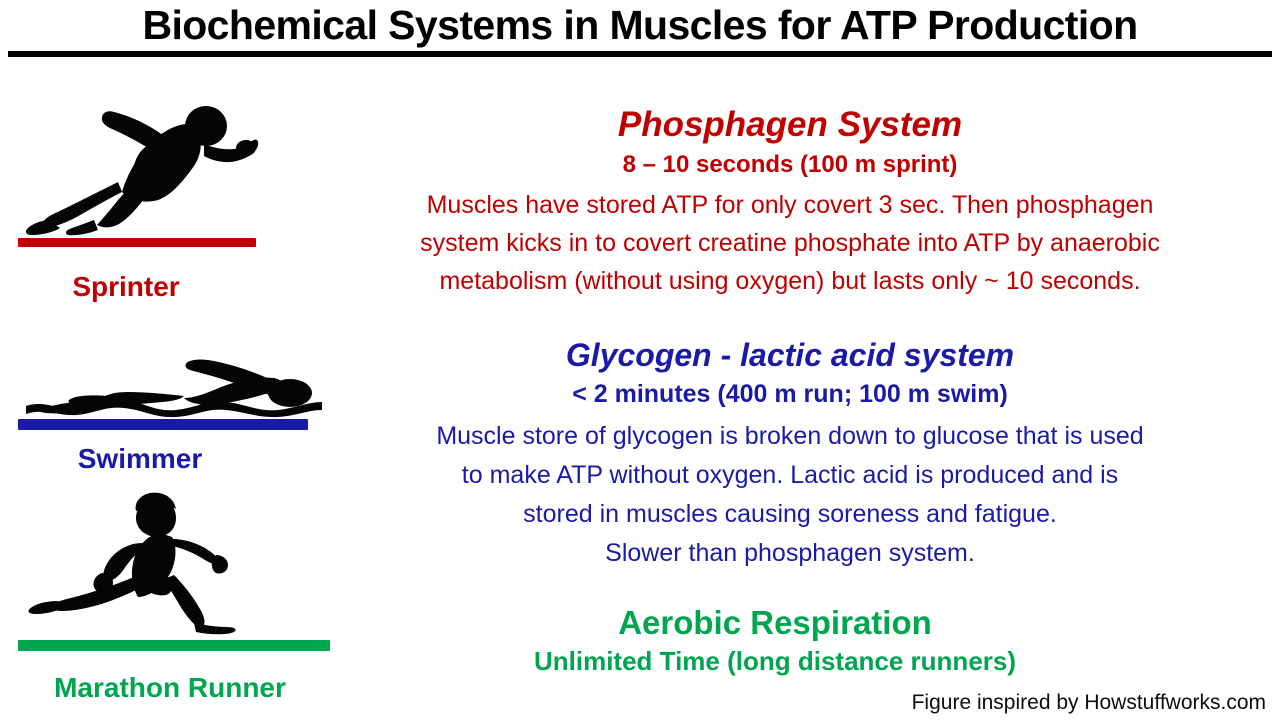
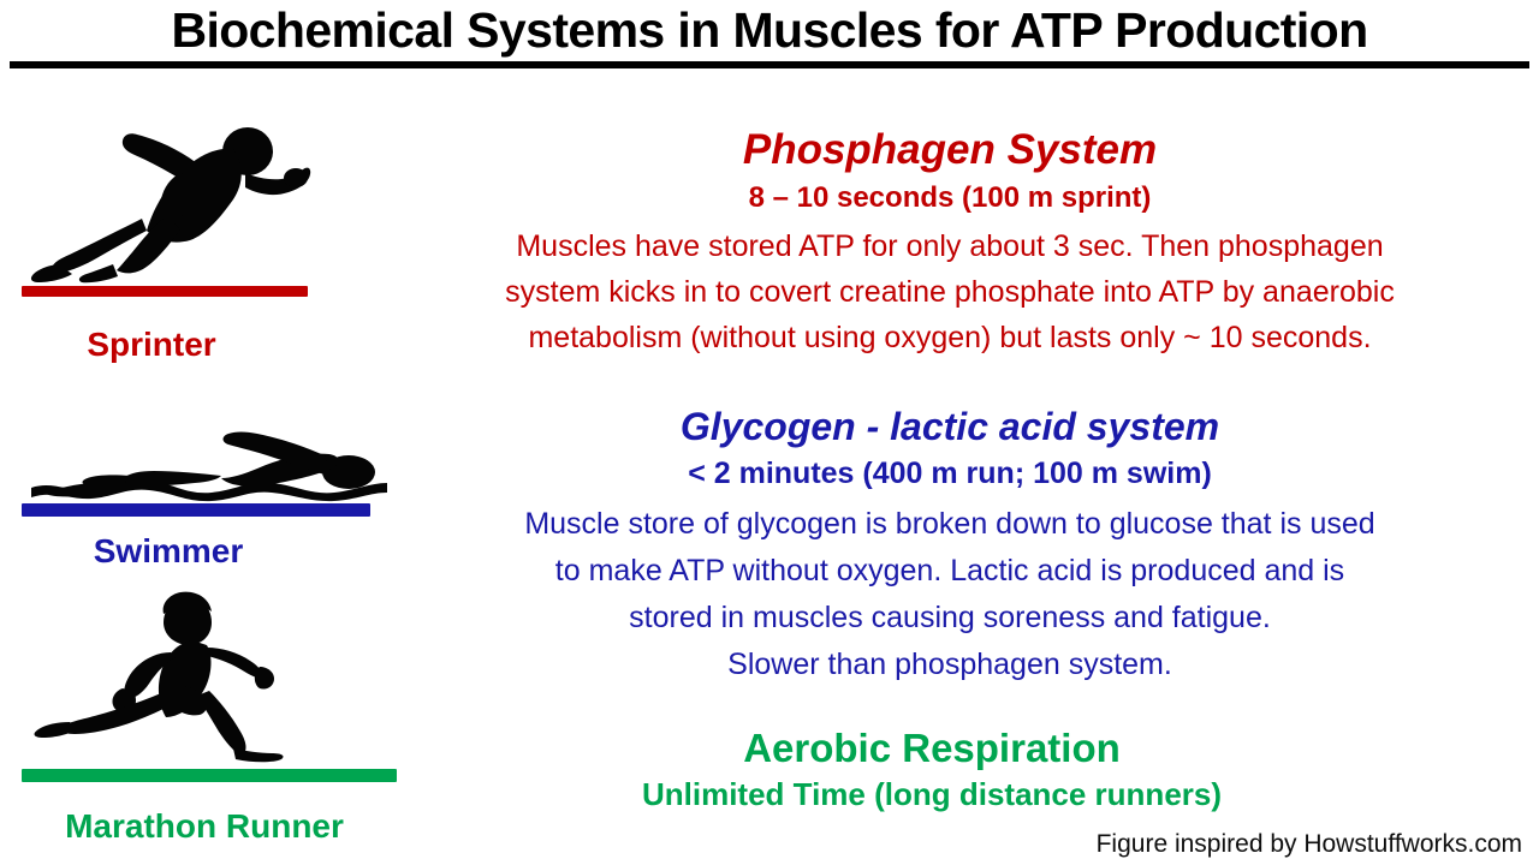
  Biochemical Systems in Muscles for ATP Production
  Sprinter
  Swimmer
  Marathon Runner
  Phosphagen System
  8 – 10 seconds (100 m sprint)
- Muscles have stored ATP for only covert 3 sec. Then phosphagen
+ Muscles have stored ATP for only about 3 sec. Then phosphagen
  system kicks in to covert creatine phosphate into ATP by anaerobic
  metabolism (without using oxygen) but lasts only ~ 10 seconds.
  Glycogen - lactic acid system
  < 2 minutes (400 m run; 100 m swim)
  Muscle store of glycogen is broken down to glucose that is used
  to make ATP without oxygen. Lactic acid is produced and is
  stored in muscles causing soreness and fatigue.
  Slower than phosphagen system.
  Aerobic Respiration
  Unlimited Time (long distance runners)
  Figure inspired by Howstuffworks.com
